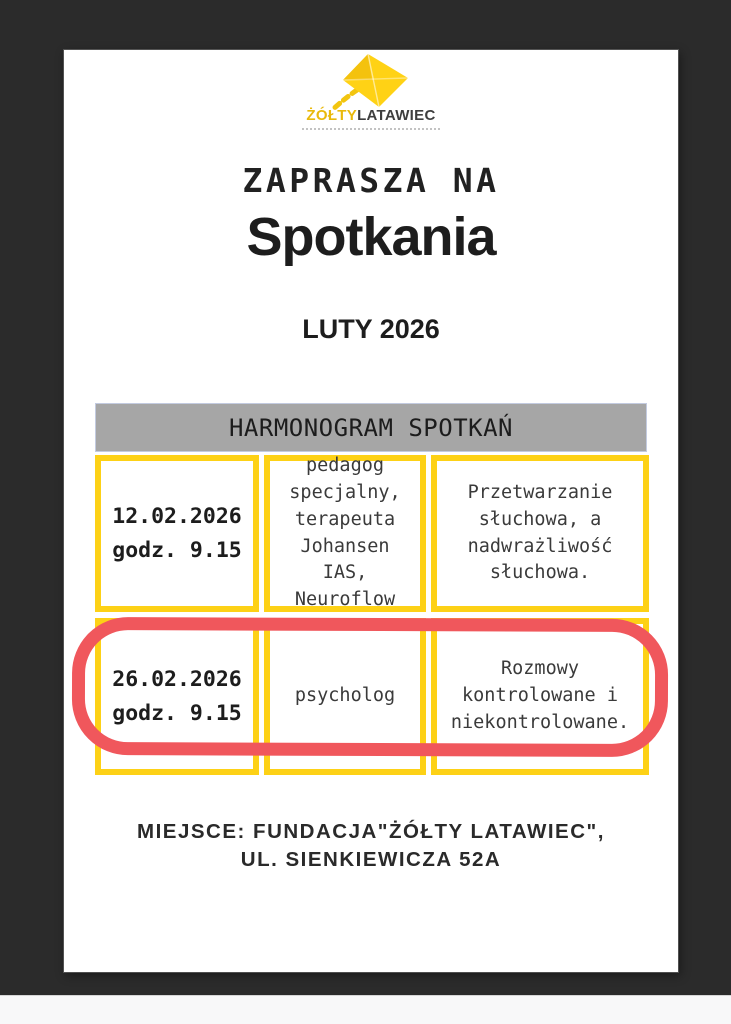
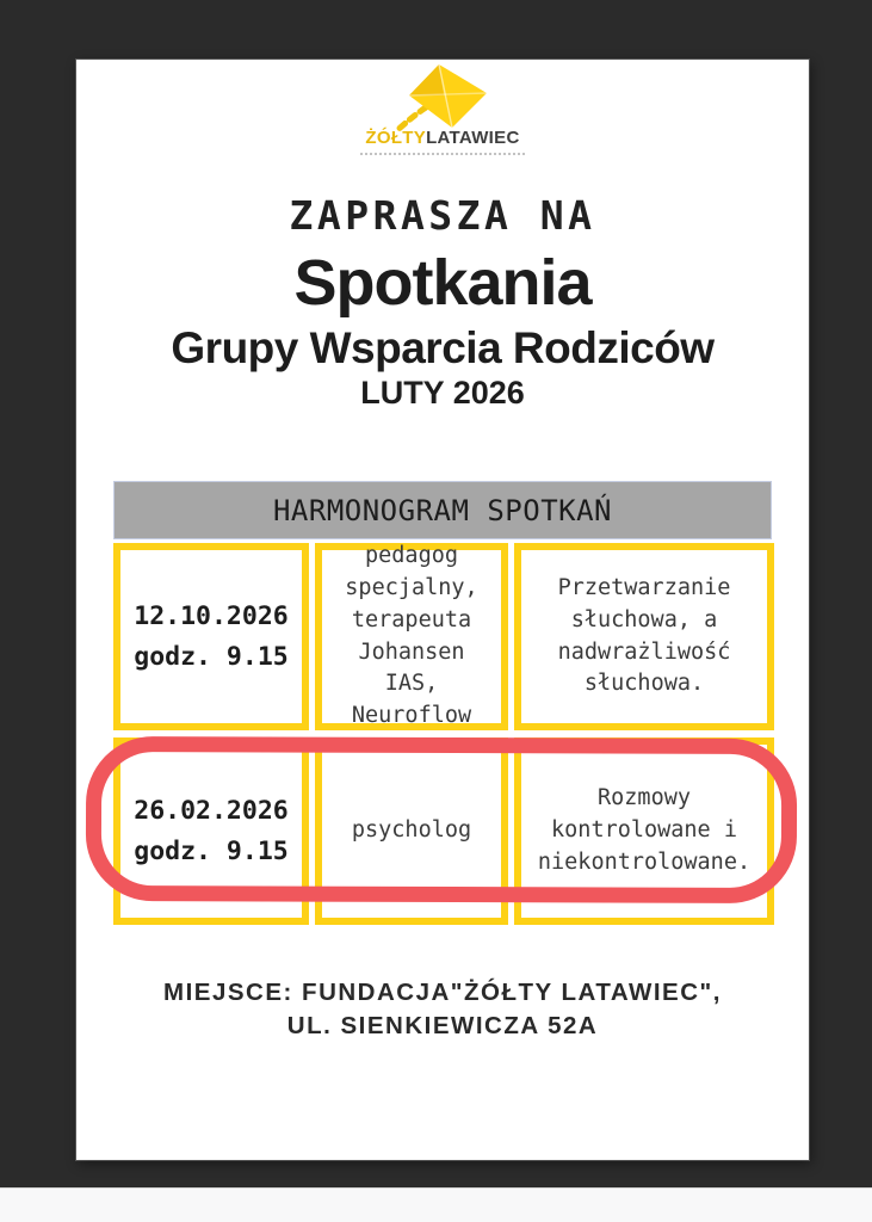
  ŻÓŁTYLATAWIEC
  ZAPRASZA NA
  Spotkania
+ Grupy Wsparcia Rodziców
  LUTY 2026
  HARMONOGRAM SPOTKAŃ
- 12.02.2026
+ 12.10.2026
  godz. 9.15
  pedagog specjalny, terapeuta Johansen IAS, Neuroflow
  Przetwarzanie słuchowa, a nadwrażliwość słuchowa.
  26.02.2026
  godz. 9.15
  psycholog
  Rozmowy kontrolowane i niekontrolowane.
  MIEJSCE: FUNDACJA"ŻÓŁTY LATAWIEC",
  UL. SIENKIEWICZA 52A
